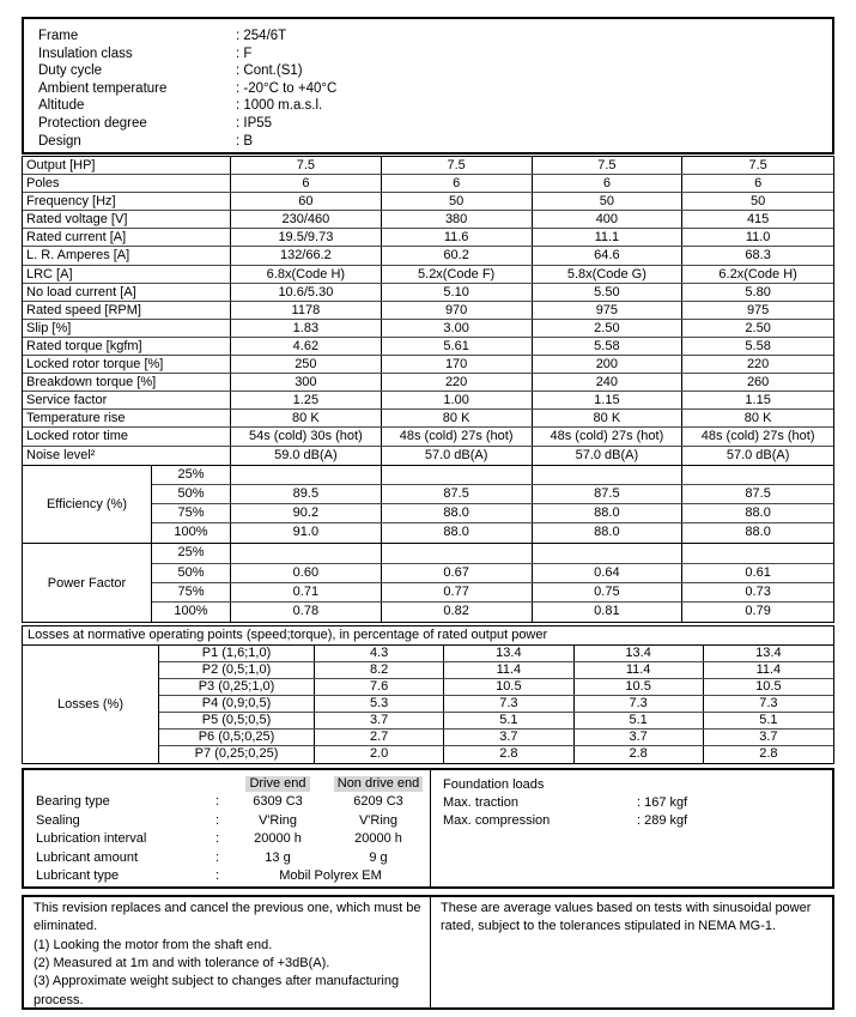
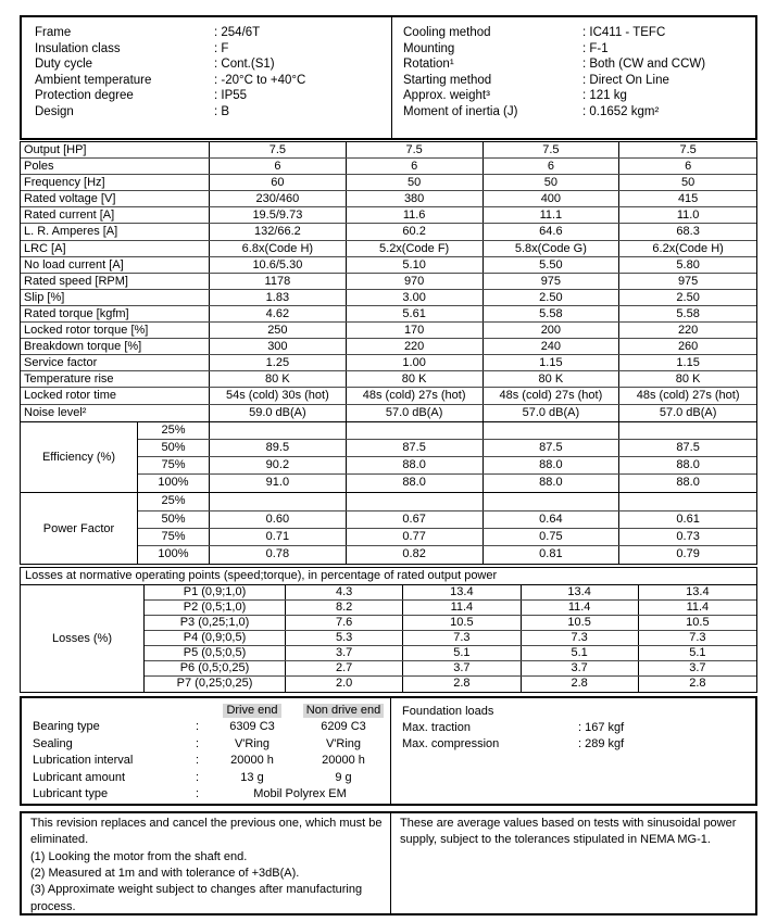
  Frame
  : 254/6T
  Insulation class
  : F
  Duty cycle
  : Cont.(S1)
  Ambient temperature
  : -20°C to +40°C
- Altitude
- : 1000 m.a.s.l.
  Protection degree
  : IP55
  Design
  : B
+ Cooling method
+ : IC411 - TEFC
+ Mounting
+ : F-1
+ Rotation¹
+ : Both (CW and CCW)
+ Starting method
+ : Direct On Line
+ Approx. weight³
+ : 121 kg
+ Moment of inertia (J)
+ : 0.1652 kgm²
  Output [HP]
  7.5
  7.5
  7.5
  7.5
  Poles
  6
  6
  6
  6
  Frequency [Hz]
  60
  50
  50
  50
  Rated voltage [V]
  230/460
  380
  400
  415
  Rated current [A]
  19.5/9.73
  11.6
  11.1
  11.0
  L. R. Amperes [A]
  132/66.2
  60.2
  64.6
  68.3
  LRC [A]
  6.8x(Code H)
  5.2x(Code F)
  5.8x(Code G)
  6.2x(Code H)
  No load current [A]
  10.6/5.30
  5.10
  5.50
  5.80
  Rated speed [RPM]
  1178
  970
  975
  975
  Slip [%]
  1.83
  3.00
  2.50
  2.50
  Rated torque [kgfm]
  4.62
  5.61
  5.58
  5.58
  Locked rotor torque [%]
  250
  170
  200
  220
  Breakdown torque [%]
  300
  220
  240
  260
  Service factor
  1.25
  1.00
  1.15
  1.15
  Temperature rise
  80 K
  80 K
  80 K
  80 K
  Locked rotor time
  54s (cold) 30s (hot)
  48s (cold) 27s (hot)
  48s (cold) 27s (hot)
  48s (cold) 27s (hot)
  Noise level²
  59.0 dB(A)
  57.0 dB(A)
  57.0 dB(A)
  57.0 dB(A)
  Efficiency (%)
  25%
  50%
  89.5
  87.5
  87.5
  87.5
  75%
  90.2
  88.0
  88.0
  88.0
  100%
  91.0
  88.0
  88.0
  88.0
  Power Factor
  25%
  50%
  0.60
  0.67
  0.64
  0.61
  75%
  0.71
  0.77
  0.75
  0.73
  100%
  0.78
  0.82
  0.81
  0.79
  Losses at normative operating points (speed;torque), in percentage of rated output power
  Losses (%)
- P1 (1,6;1,0)
+ P1 (0,9;1,0)
  4.3
  13.4
  13.4
  13.4
  P2 (0,5;1,0)
  8.2
  11.4
  11.4
  11.4
  P3 (0,25;1,0)
  7.6
  10.5
  10.5
  10.5
  P4 (0,9;0,5)
  5.3
  7.3
  7.3
  7.3
  P5 (0,5;0,5)
  3.7
  5.1
  5.1
  5.1
  P6 (0,5;0,25)
  2.7
  3.7
  3.7
  3.7
  P7 (0,25;0,25)
  2.0
  2.8
  2.8
  2.8
  Drive end
  Non drive end
  Bearing type
  :
  6309 C3
  6209 C3
  Sealing
  :
  V'Ring
  V'Ring
  Lubrication interval
  :
  20000 h
  20000 h
  Lubricant amount
  :
  13 g
  9 g
  Lubricant type
  :
  Mobil Polyrex EM
  Foundation loads
  Max. traction
  : 167 kgf
  Max. compression
  : 289 kgf
  This revision replaces and cancel the previous one, which must be eliminated.
  (1) Looking the motor from the shaft end.
  (2) Measured at 1m and with tolerance of +3dB(A).
  (3) Approximate weight subject to changes after manufacturing process.
- These are average values based on tests with sinusoidal power rated, subject to the tolerances stipulated in NEMA MG-1.
+ These are average values based on tests with sinusoidal power supply, subject to the tolerances stipulated in NEMA MG-1.
